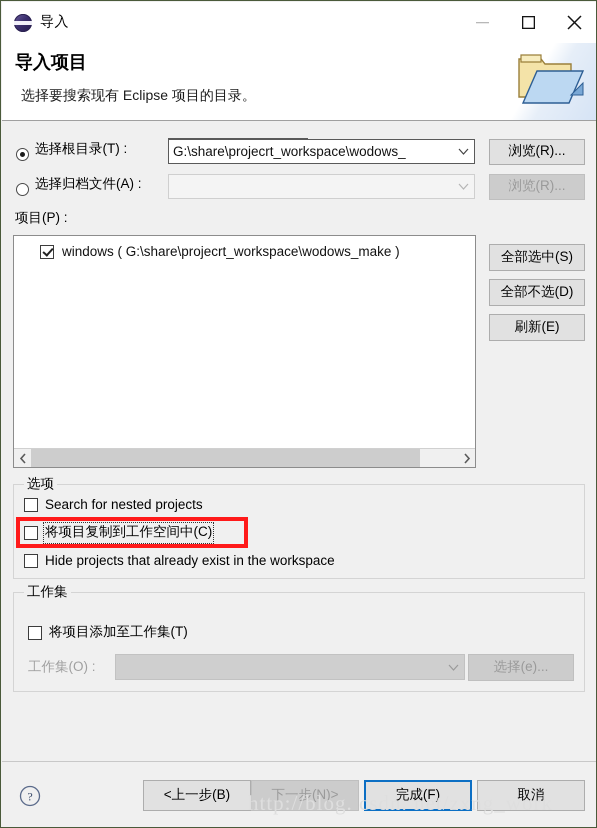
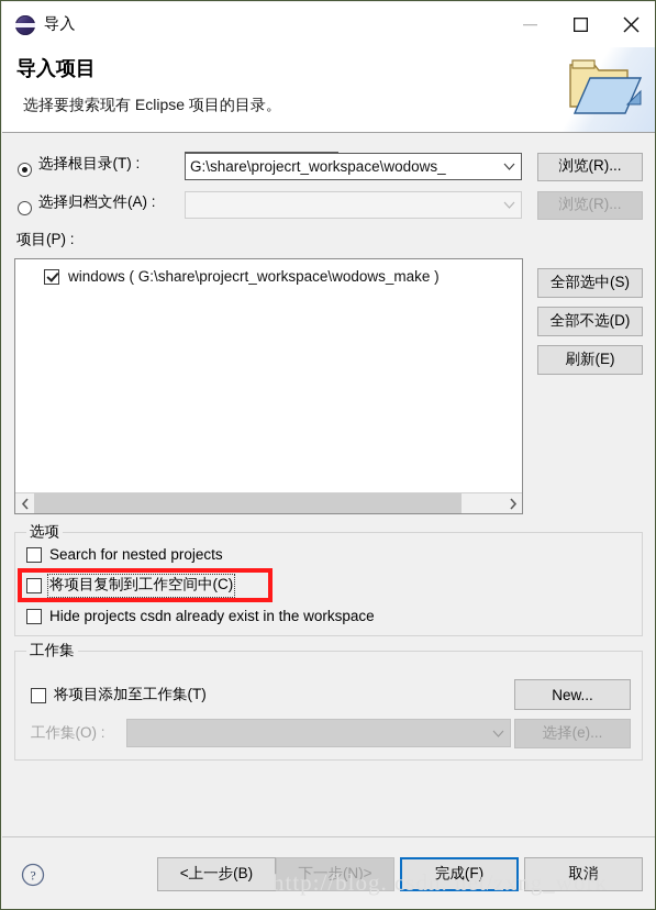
  导入
  导入项目
  选择要搜索现有 Eclipse 项目的目录。
  选择根目录(T) :
  G:\share\projecrt_workspace\wodows_
  浏览(R)...
  选择归档文件(A) :
  浏览(R)...
  项目(P) :
  windows ( G:\share\projecrt_workspace\wodows_make )
  全部选中(S)
  全部不选(D)
  刷新(E)
  选项
  Search for nested projects
  将项目复制到工作空间中(C)
- Hide projects that already exist in the workspace
+ Hide projects csdn already exist in the workspace
  工作集
  将项目添加至工作集(T)
+ New...
  工作集(O) :
  选择(e)...
  ?
  <上一步(B)
  下一步(N)>
  完成(F)
  取消
  http://blog. csdn. net/zxng_work
